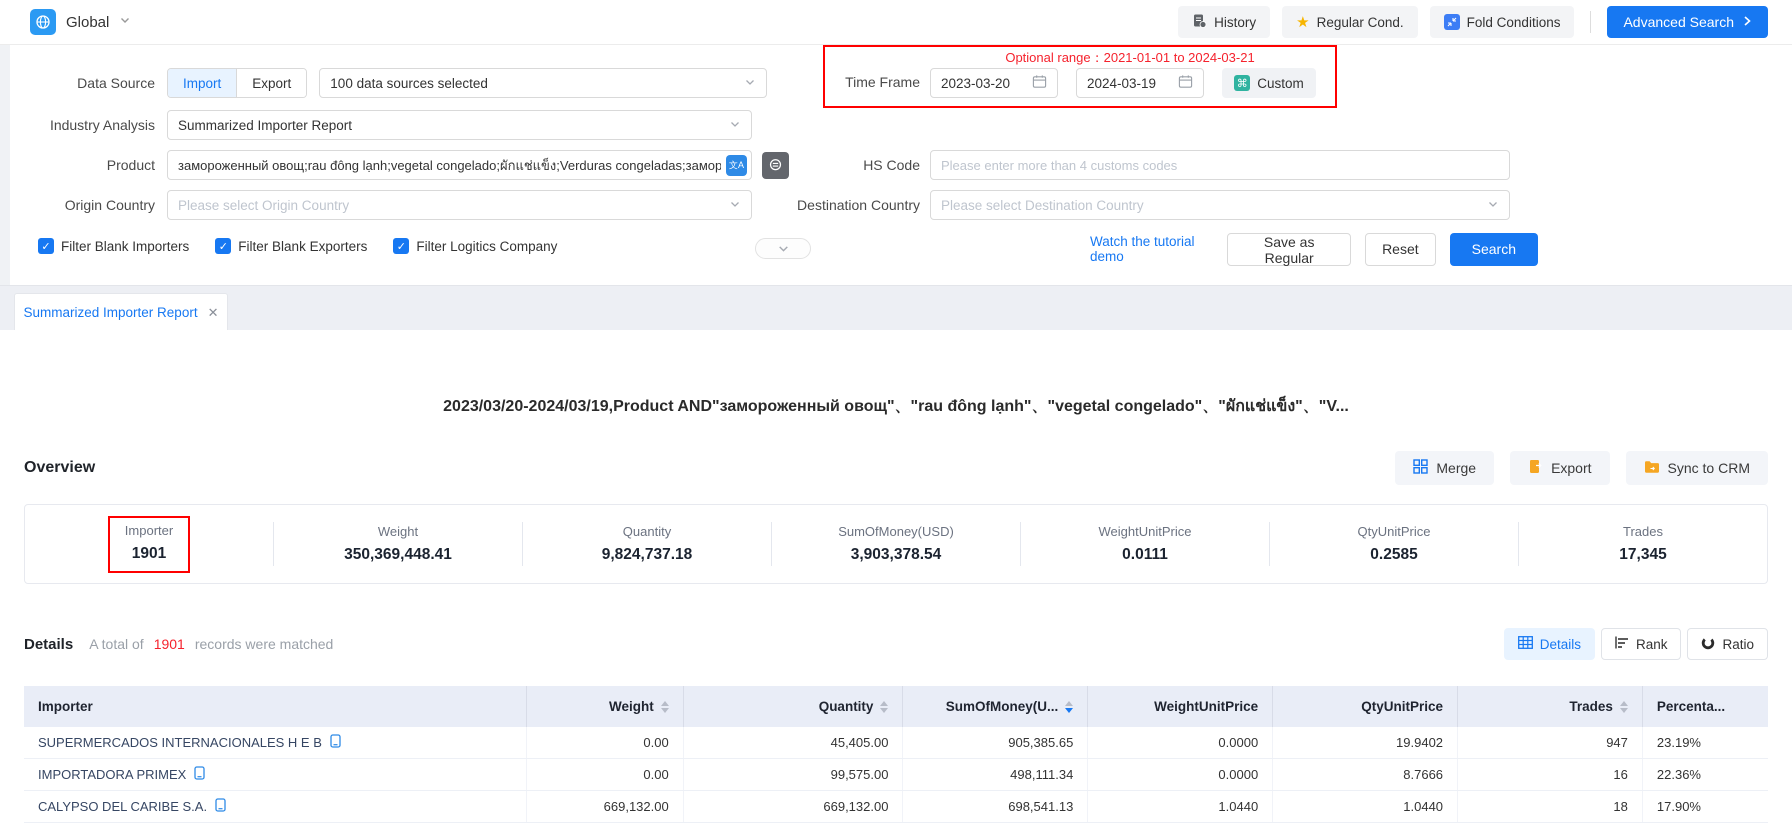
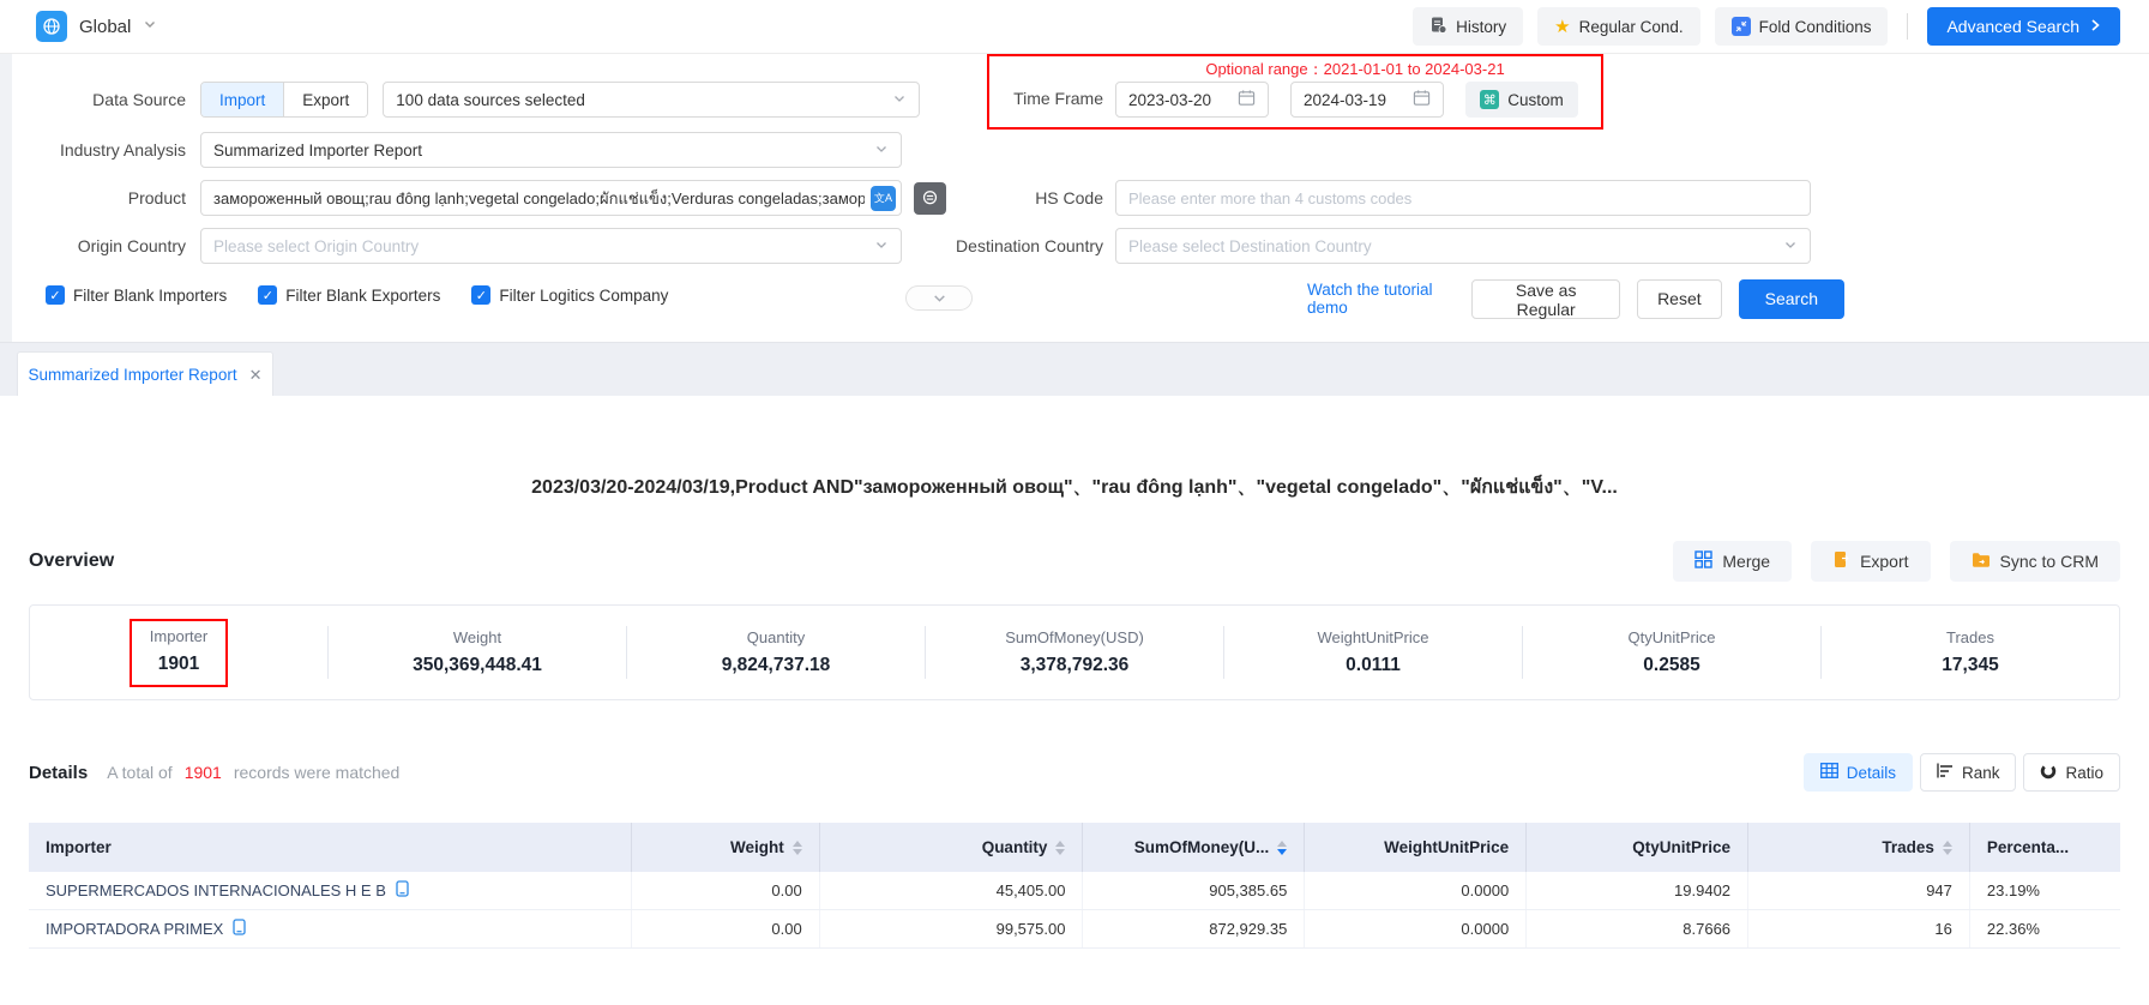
  Global
  History
  ★
  Regular Cond.
  Fold Conditions
  Advanced Search
  Optional range：2021-01-01 to 2024-03-21
  Data Source
  Import
  Export
  100 data sources selected
  Time Frame
  2023-03-20
  2024-03-19
  ⌘
  Custom
  Industry Analysis
  Summarized Importer Report
  Product
  замороженный овощ;rau đông lạnh;vegetal congelado;ผักแช่แข็ง;Verduras congeladas;замор
  文A
  ⊜
  HS Code
  Please enter more than 4 customs codes
  Origin Country
  Please select Origin Country
  Destination Country
  Please select Destination Country
  ✓
  Filter Blank Importers
  ✓
  Filter Blank Exporters
  ✓
  Filter Logitics Company
  Watch the tutorial demo
  Save as Regular
  Reset
  Search
  Summarized Importer Report
  ✕
  2023/03/20-2024/03/19,Product AND"замороженный овощ"、"rau đông lạnh"、"vegetal congelado"、"ผักแช่แข็ง"、"V...
  Overview
  Merge
  Export
  Sync to CRM
  Importer
  1901
  Weight
  350,369,448.41
  Quantity
  9,824,737.18
  SumOfMoney(USD)
- 3,903,378.54
+ 3,378,792.36
  WeightUnitPrice
  0.0111
  QtyUnitPrice
  0.2585
  Trades
  17,345
  Details
  A total of
  1901
  records were matched
  Details
  Rank
  Ratio
  Importer	Weight	Quantity	SumOfMoney(U...	WeightUnitPrice	QtyUnitPrice	Trades	Percenta...
  SUPERMERCADOS INTERNACIONALES H E B	0.00	45,405.00	905,385.65	0.0000	19.9402	947	23.19%
- IMPORTADORA PRIMEX	0.00	99,575.00	498,111.34	0.0000	8.7666	16	22.36%
+ IMPORTADORA PRIMEX	0.00	99,575.00	872,929.35	0.0000	8.7666	16	22.36%
- CALYPSO DEL CARIBE S.A.	669,132.00	669,132.00	698,541.13	1.0440	1.0440	18	17.90%
